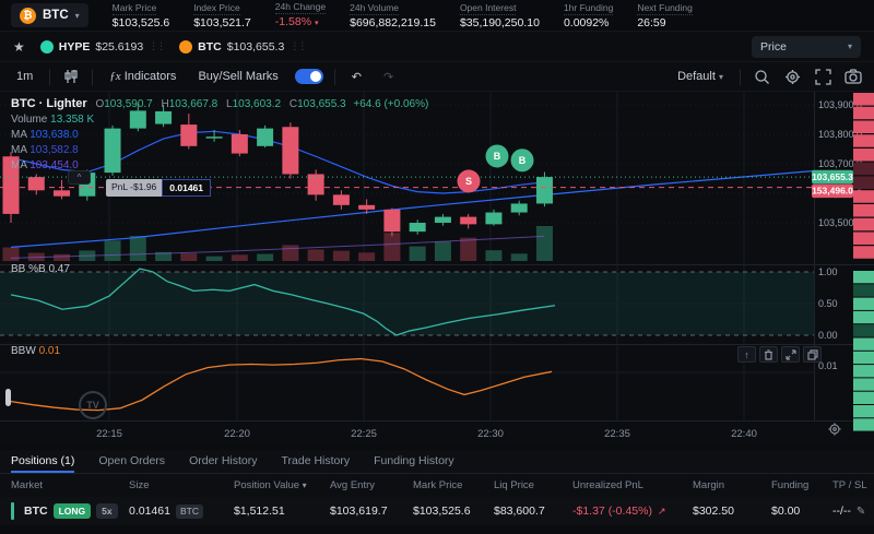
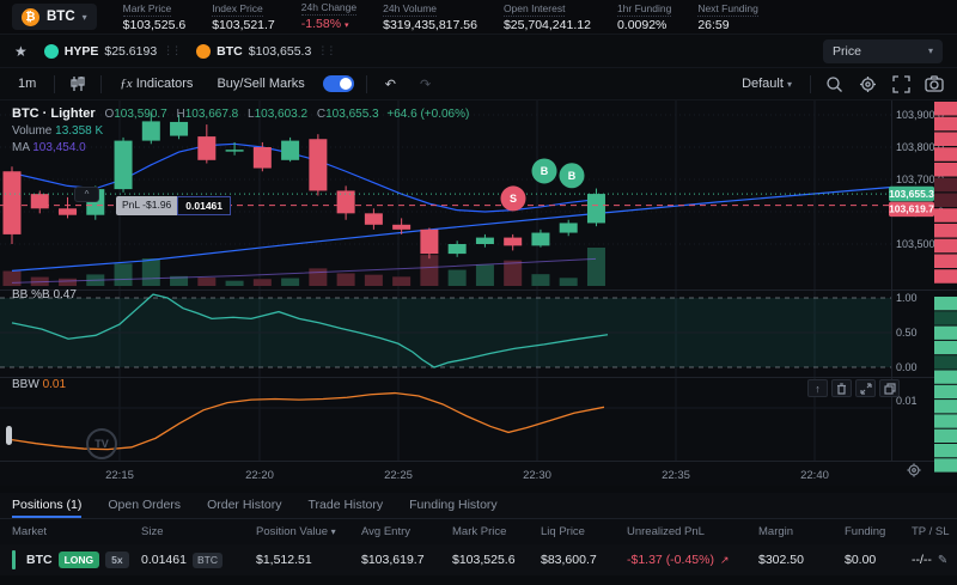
  ₿
  BTC
  ▾
  Mark Price
  $103,525.6
  Index Price
  $103,521.7
  24h Change
  -1.58%
  24h Volume
- $696,882,219.15
+ $319,435,817.56
  Open Interest
- $35,190,250.10
+ $25,704,241.12
  1hr Funding
  0.0092%
  Next Funding
  26:59
  ★
  HYPE
  $25.6193
  ⋮⋮
  BTC
  $103,655.3
  ⋮⋮
  Price
  ▾
  1m
  ƒx Indicators
  Buy/Sell Marks
  ↶
  ↷
  Default ▾
  103,900
  103,800.0
  103,700
  103,500
  S
  B
  B
  1.00
  0.50
  0.00
  0.01
  103,655.3
- 153,496.0
+ 103,619.7
  22:15
  22:20
  22:25
  22:30
  22:35
  22:40
  BTC · Lighter O103,590.7 H103,667.8 L103,603.2 C103,655.3 +64.6 (+0.06%)
  Volume 13.358 K
- MA 103,638.0
- MA 103,582.8
  MA 103,454.0
  ^
  PnL -$1.96
  0.01461
  BB %B 0.47
  BBW 0.01
  ↑
  TV
  Positions (1)
  Open Orders
  Order History
  Trade History
  Funding History
  Market
  Size
  Position Value ▾
  Avg Entry
  Mark Price
  Liq Price
  Unrealized PnL
  Margin
  Funding
  TP / SL
  BTC
  LONG
  5x
  0.01461
  BTC
  $1,512.51
  $103,619.7
  $103,525.6
  $83,600.7
  -$1.37 (-0.45%)
  ↗
  $302.50
  $0.00
  --/--
  ✎
